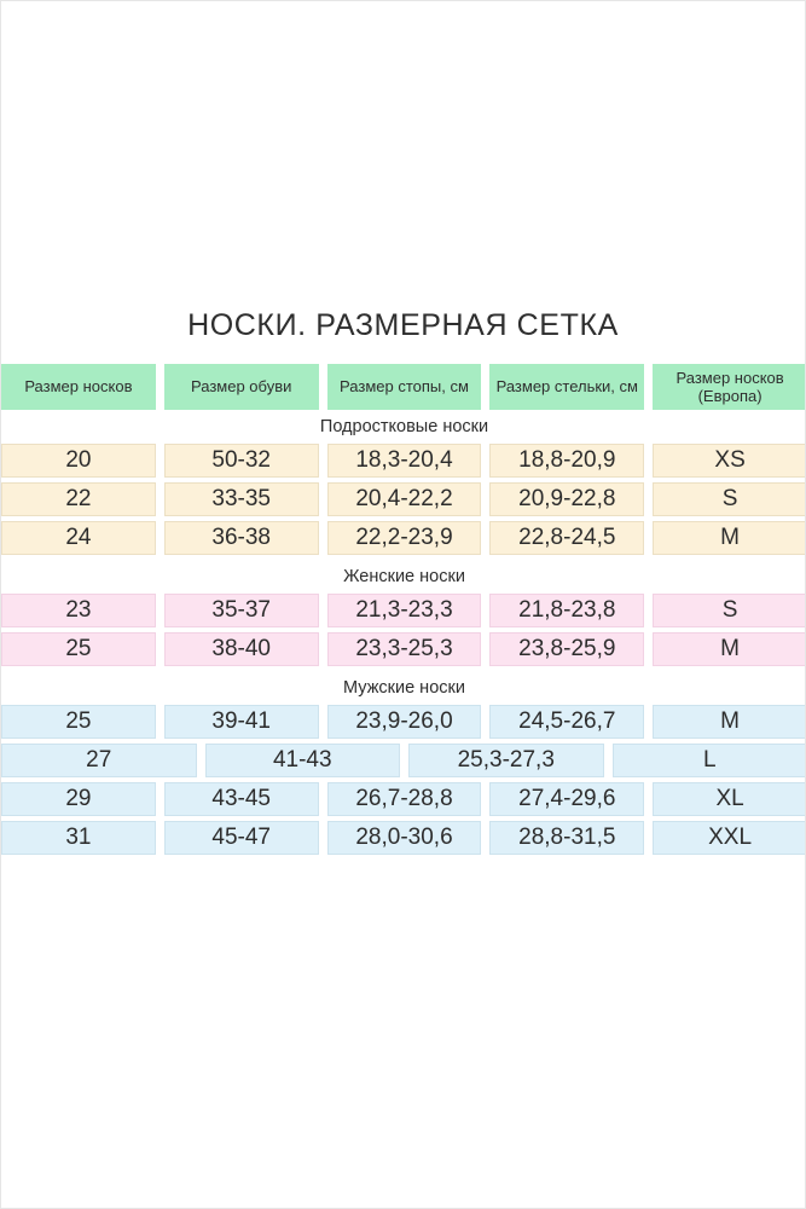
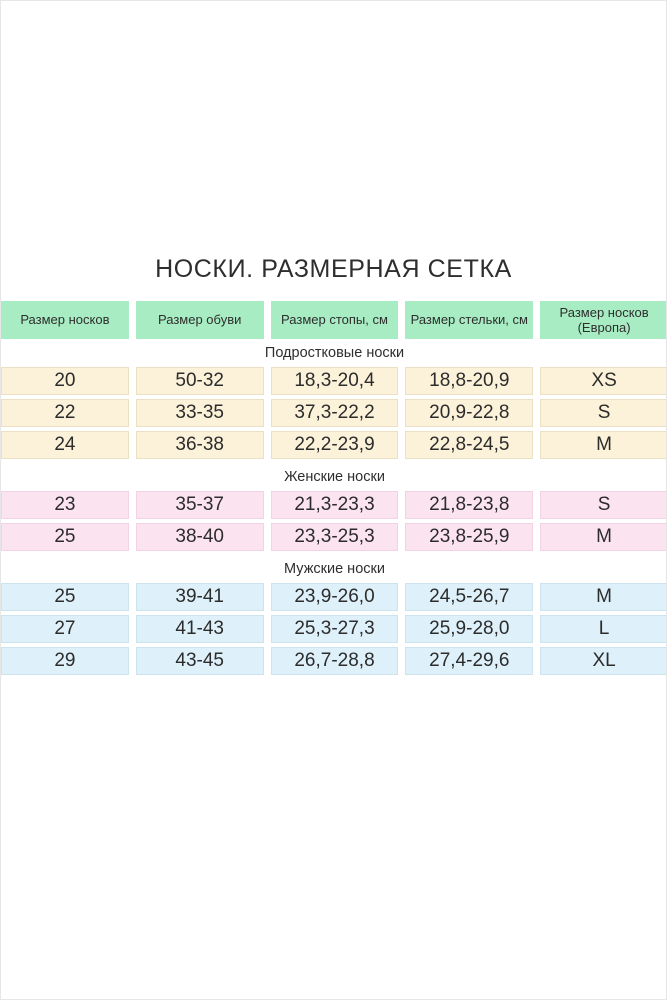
  НОСКИ. РАЗМЕРНАЯ СЕТКА
  Размер носков
  Размер обуви
  Размер стопы, см
  Размер стельки, см
  Размер носков (Европа)
  Подростковые носки
  20
  50-32
  18,3-20,4
  18,8-20,9
  XS
  22
  33-35
- 20,4-22,2
+ 37,3-22,2
  20,9-22,8
  S
  24
  36-38
  22,2-23,9
  22,8-24,5
  M
  Женские носки
  23
  35-37
  21,3-23,3
  21,8-23,8
  S
  25
  38-40
  23,3-25,3
  23,8-25,9
  M
  Мужские носки
  25
  39-41
  23,9-26,0
  24,5-26,7
  M
  27
  41-43
  25,3-27,3
+ 25,9-28,0
  L
  29
  43-45
  26,7-28,8
  27,4-29,6
  XL
- 31
- 45-47
- 28,0-30,6
- 28,8-31,5
- XXL
